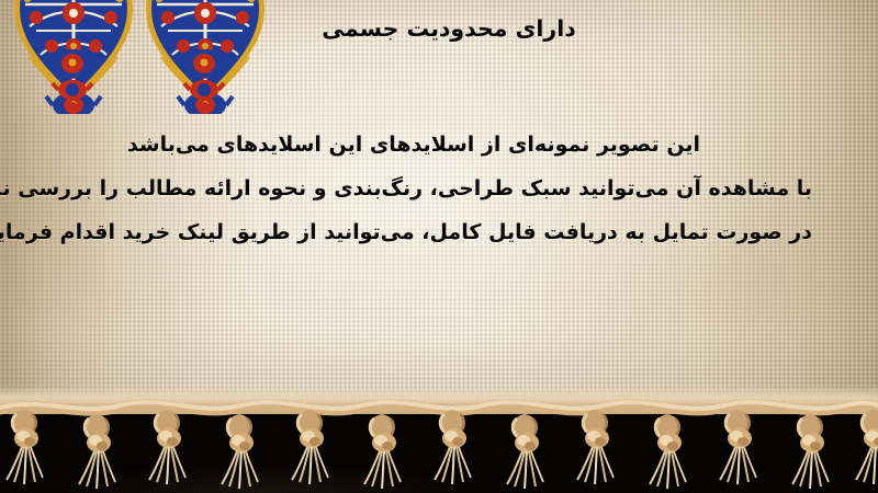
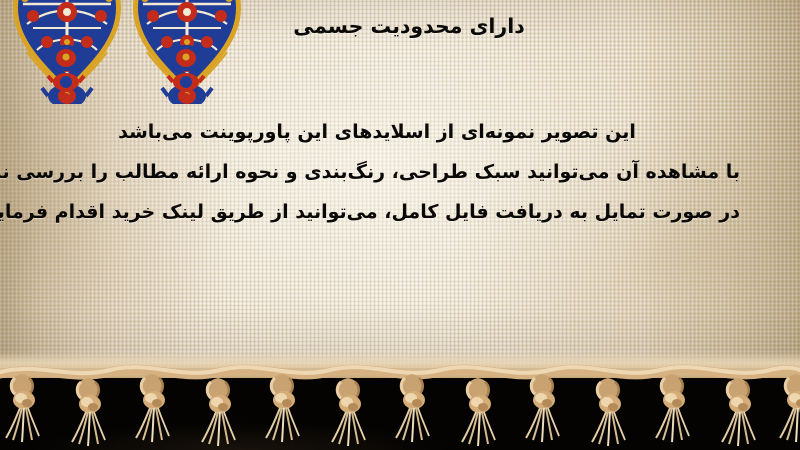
  دارای محدودیت جسمی
- این تصویر نمونه‌ای از اسلایدهای این اسلایدهای می‌باشد
+ این تصویر نمونه‌ای از اسلایدهای این پاورپوینت می‌باشد
  با مشاهده آن می‌توانید سبک طراحی، رنگ‌بندی و نحوه ارائه مطالب را بررسی ن
  در صورت تمایل به دریافت فایل کامل، می‌توانید از طریق لینک خرید اقدام فرمای
